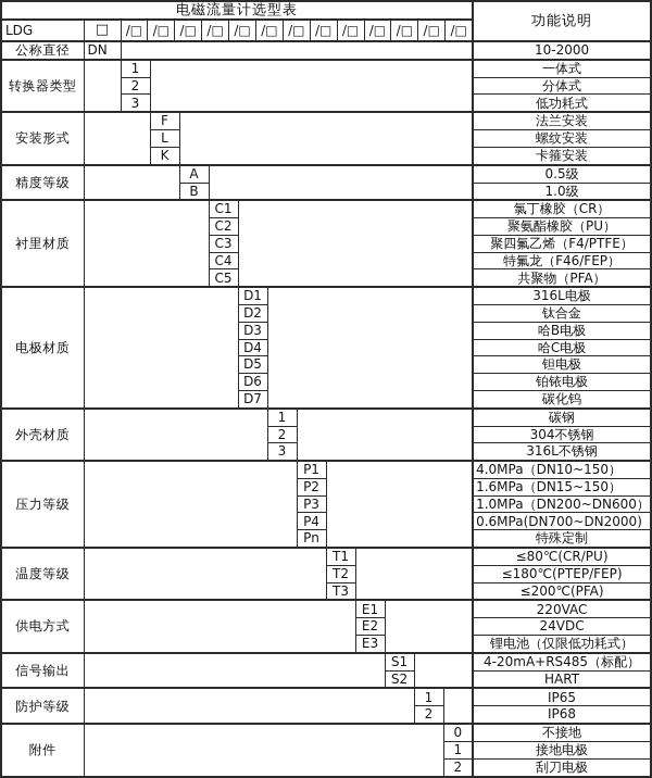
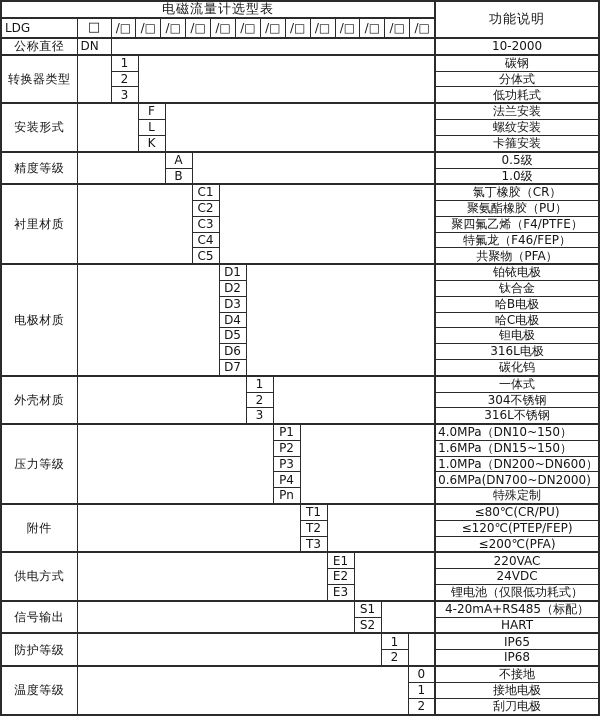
  电磁流量计选型表	功能说明
  LDG	□	/□ /□ /□ /□ /□ /□ /□ /□ /□ /□ /□ /□ /□
  公称直径	DN		10-2000
- 转换器类型		1		一体式
+ 转换器类型		1		碳钢
  2	分体式
  3	低功耗式
  安装形式		F		法兰安装
  L	螺纹安装
  K	卡箍安装
  精度等级		A		0.5级
  B	1.0级
  衬里材质		C1		氯丁橡胶（CR）
  C2	聚氨酯橡胶（PU）
  C3	聚四氟乙烯（F4/PTFE）
  C4	特氟龙（F46/FEP）
  C5	共聚物（PFA）
- 电极材质		D1		316L电极
+ 电极材质		D1		铂铱电极
  D2	钛合金
  D3	哈B电极
  D4	哈C电极
  D5	钽电极
- D6	铂铱电极
+ D6	316L电极
  D7	碳化钨
- 外壳材质		1		碳钢
+ 外壳材质		1		一体式
  2	304不锈钢
  3	316L不锈钢
  压力等级		P1		4.0MPa（DN10~150）
  P2	1.6MPa（DN15~150）
  P3	1.0MPa（DN200~DN600）
  P4	0.6MPa(DN700~DN2000)
  Pn	特殊定制
- 温度等级		T1		≤80℃(CR/PU)
+ 附件		T1		≤80℃(CR/PU)
- T2	≤180℃(PTEP/FEP)
+ T2	≤120℃(PTEP/FEP)
  T3	≤200℃(PFA)
  供电方式		E1		220VAC
  E2	24VDC
  E3	锂电池（仅限低功耗式）
  信号输出		S1		4-20mA+RS485（标配）
  S2	HART
  防护等级		1		IP65
  2	IP68
- 附件		0	不接地
+ 温度等级		0	不接地
  1	接地电极
  2	刮刀电极
